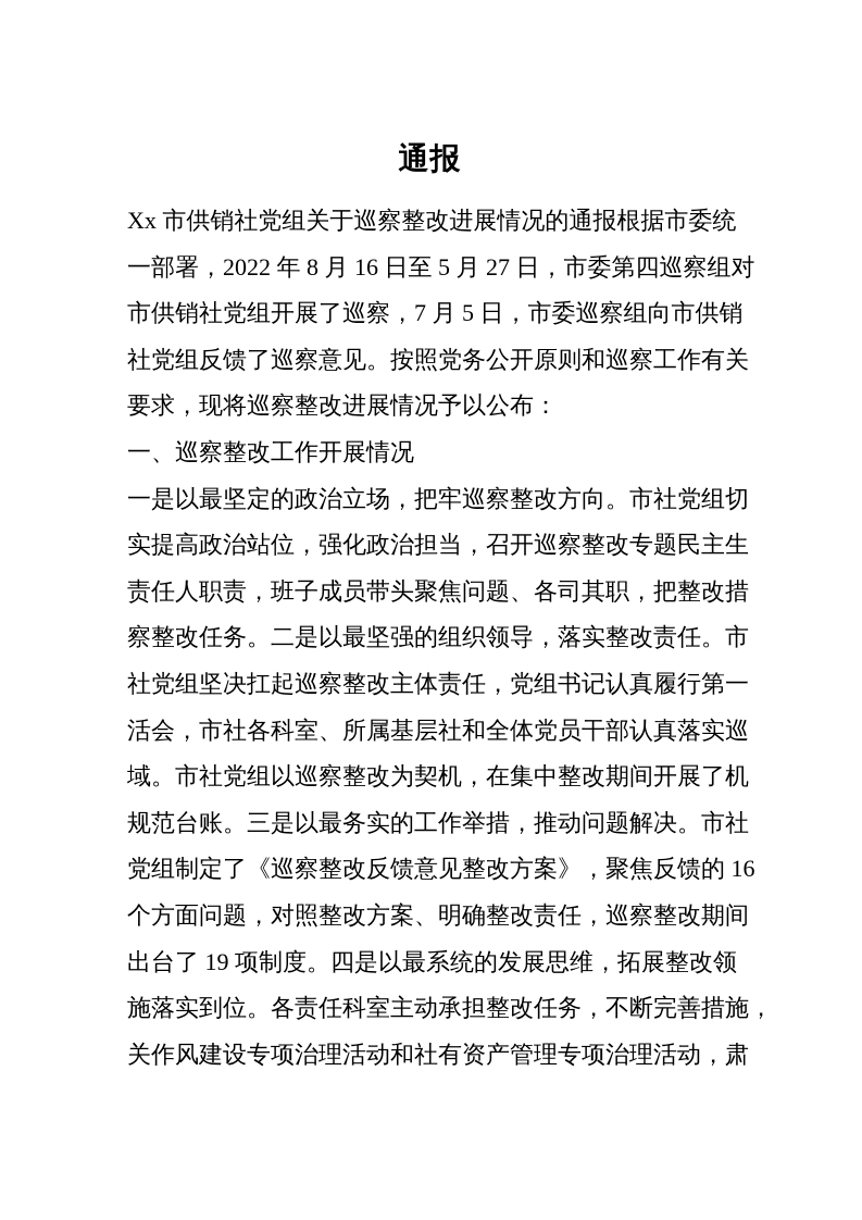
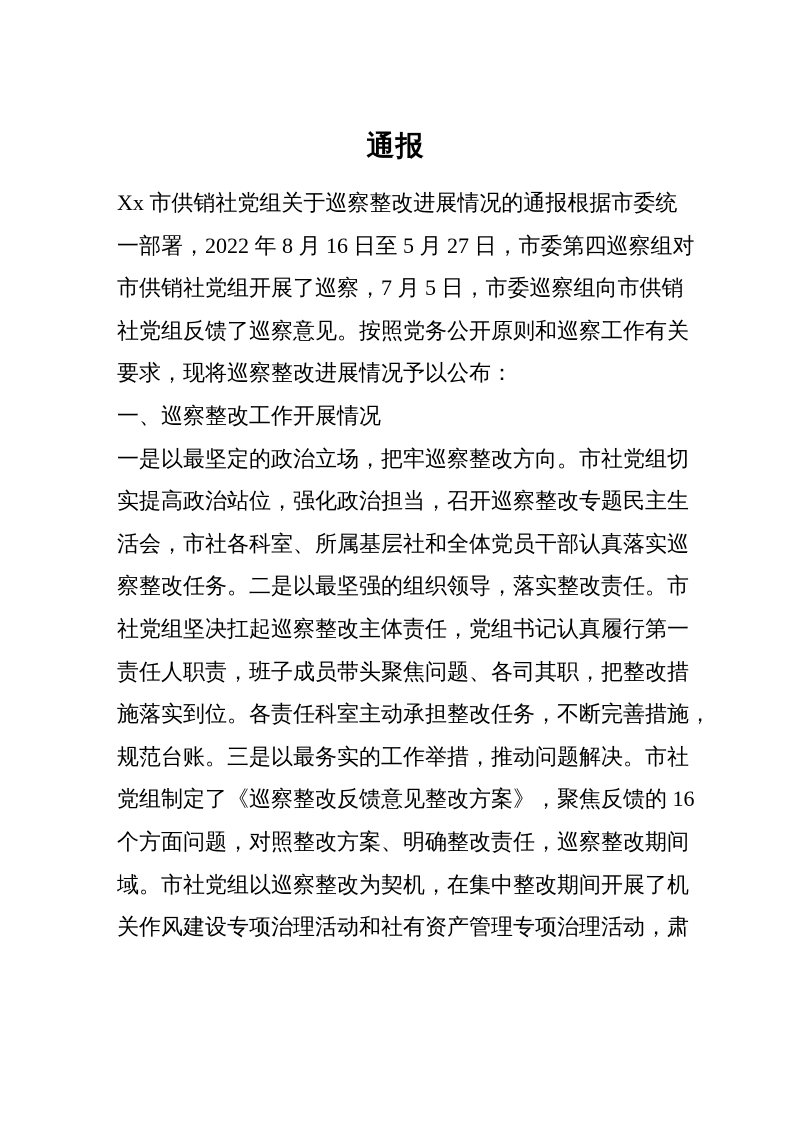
  通报
  Xx 市供销社党组关于巡察整改进展情况的通报根据市委统
  一部署，2022 年 8 月 16 日至 5 月 27 日，市委第四巡察组对
  市供销社党组开展了巡察，7 月 5 日，市委巡察组向市供销
  社党组反馈了巡察意见。按照党务公开原则和巡察工作有关
  要求，现将巡察整改进展情况予以公布：
  一、巡察整改工作开展情况
  一是以最坚定的政治立场，把牢巡察整改方向。市社党组切
  实提高政治站位，强化政治担当，召开巡察整改专题民主生
- 责任人职责，班子成员带头聚焦问题、各司其职，把整改措
+ 活会，市社各科室、所属基层社和全体党员干部认真落实巡
  察整改任务。二是以最坚强的组织领导，落实整改责任。市
  社党组坚决扛起巡察整改主体责任，党组书记认真履行第一
- 活会，市社各科室、所属基层社和全体党员干部认真落实巡
+ 责任人职责，班子成员带头聚焦问题、各司其职，把整改措
- 域。市社党组以巡察整改为契机，在集中整改期间开展了机
+ 施落实到位。各责任科室主动承担整改任务，不断完善措施，
  规范台账。三是以最务实的工作举措，推动问题解决。市社
  党组制定了《巡察整改反馈意见整改方案》，聚焦反馈的 16
  个方面问题，对照整改方案、明确整改责任，巡察整改期间
- 出台了 19 项制度。四是以最系统的发展思维，拓展整改领
- 施落实到位。各责任科室主动承担整改任务，不断完善措施，
+ 域。市社党组以巡察整改为契机，在集中整改期间开展了机
  关作风建设专项治理活动和社有资产管理专项治理活动，肃
